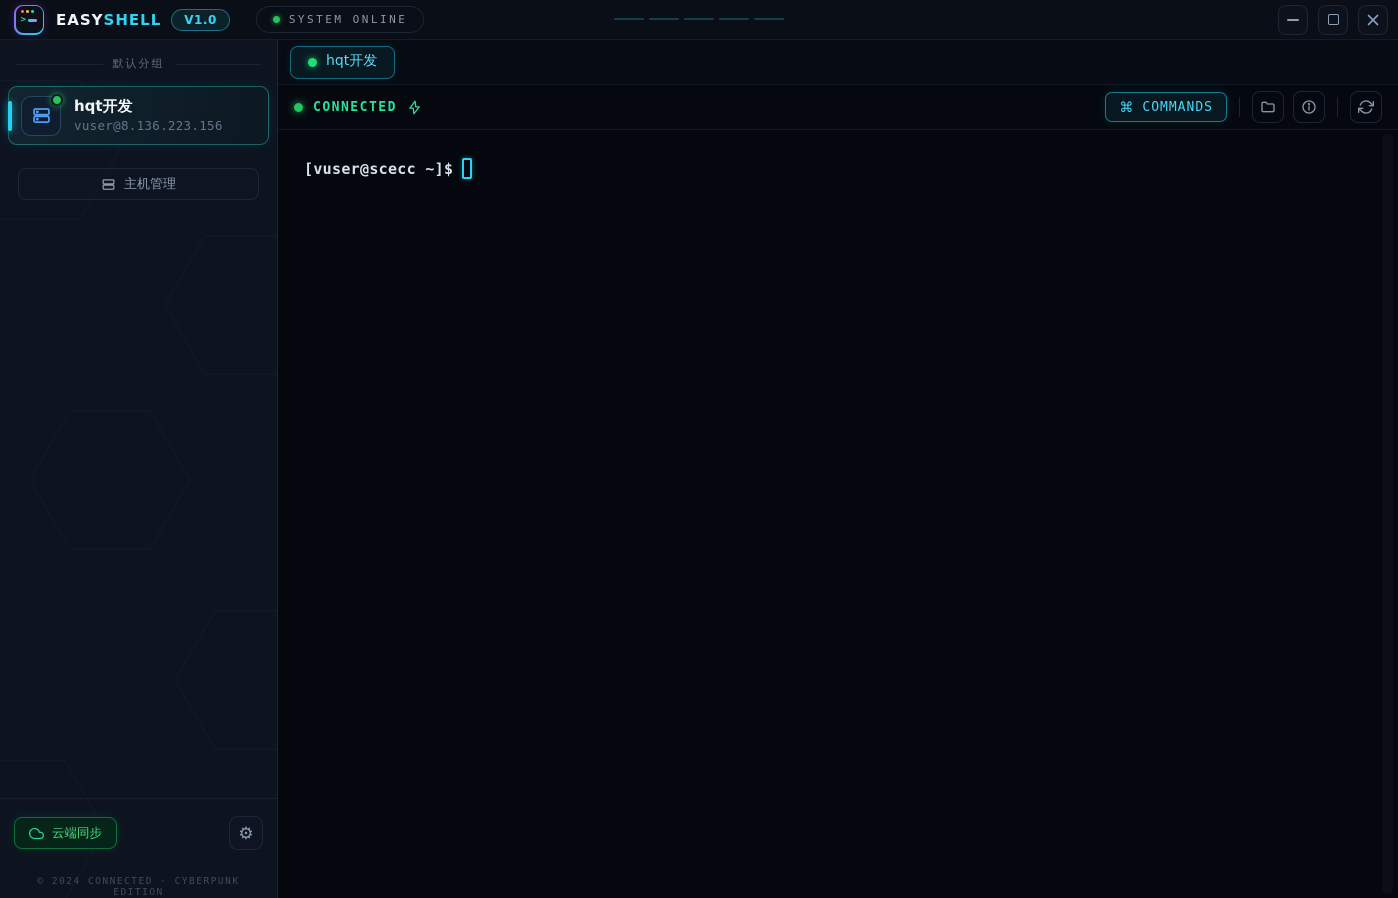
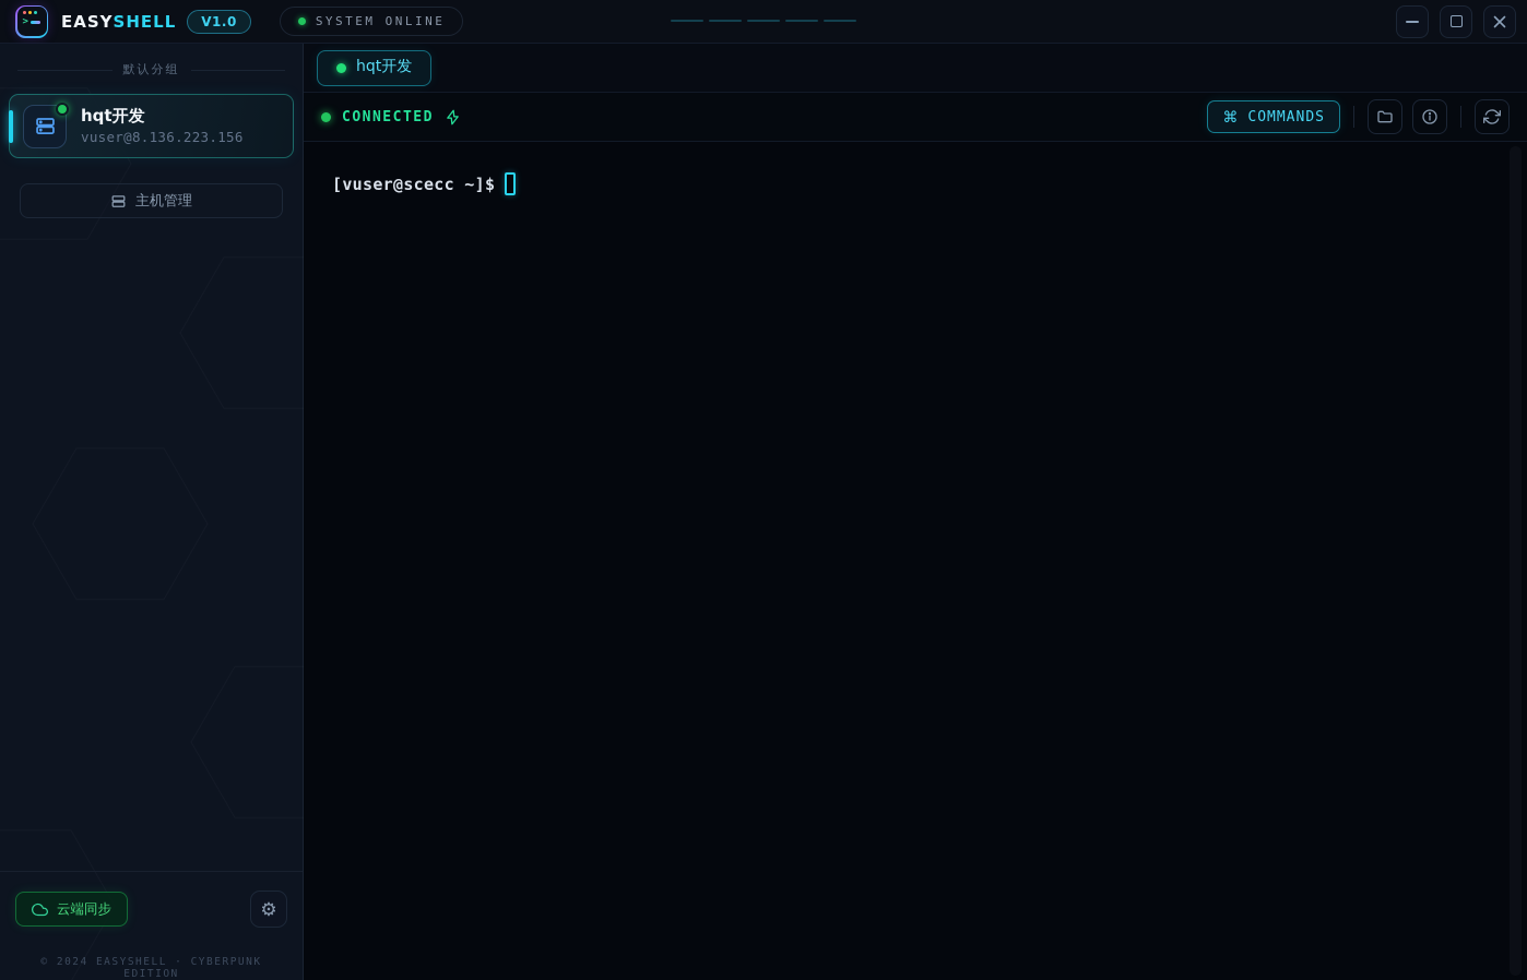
  >
  EASYSHELL
  V1.0
  SYSTEM ONLINE
  默认分组
  hqt开发
  vuser@8.136.223.156
  主机管理
  云端同步
  ⚙
- © 2024 CONNECTED · CYBERPUNK EDITION
+ © 2024 EASYSHELL · CYBERPUNK EDITION
  hqt开发
  CONNECTED
  ⌘
  COMMANDS
  [vuser@scecc ~]$
